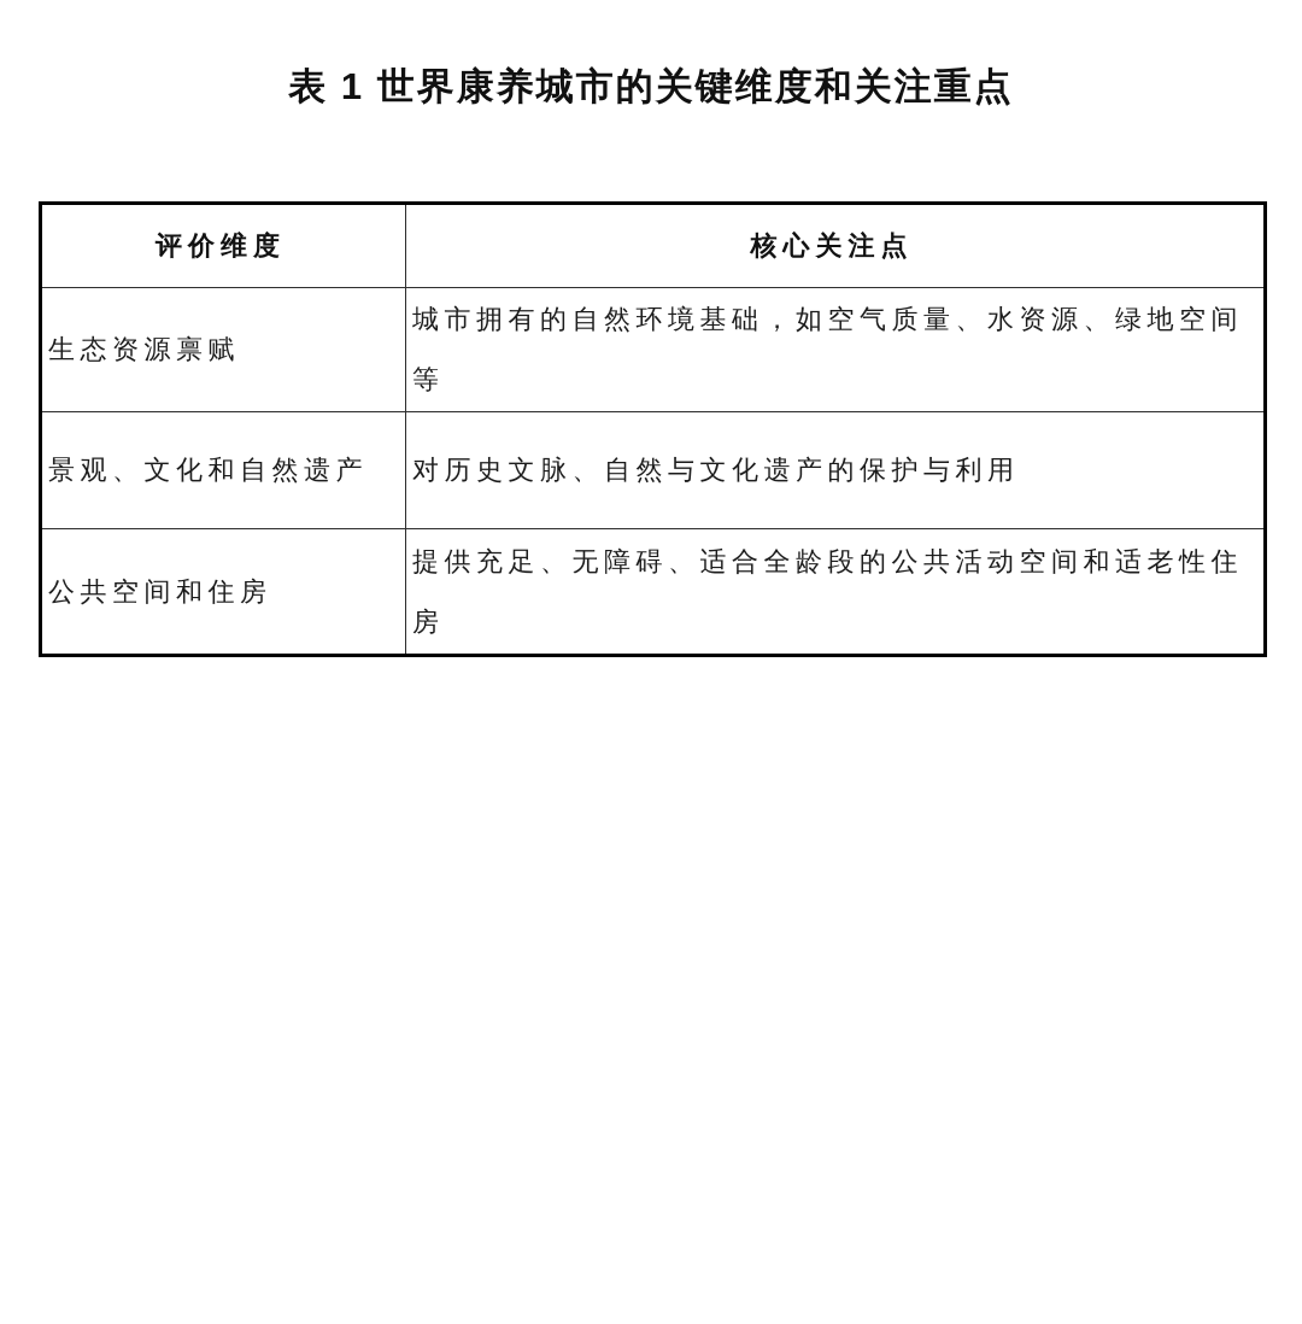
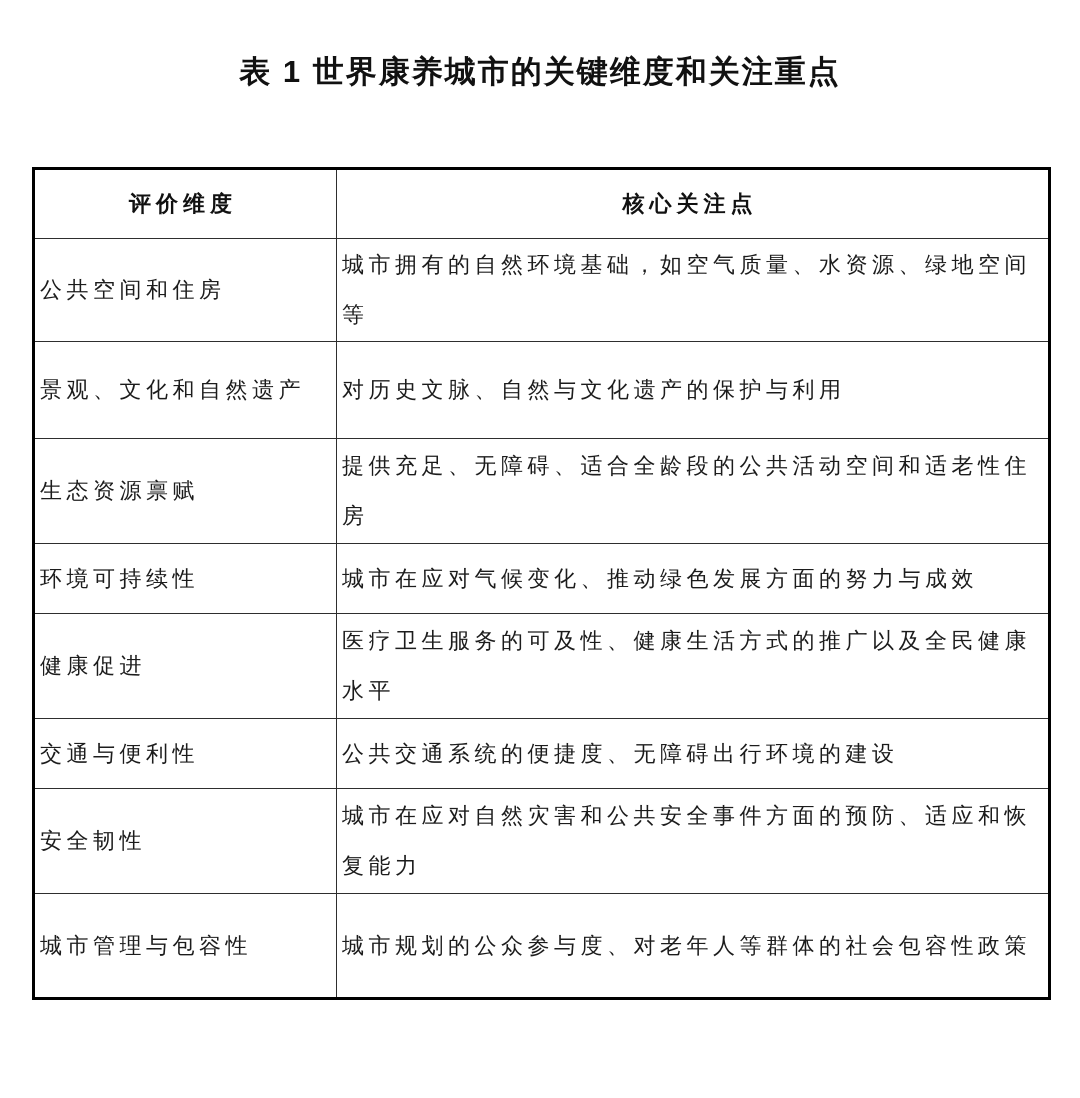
  表 1 世界康养城市的关键维度和关注重点
  评价维度	核心关注点
- 生态资源禀赋	城市拥有的自然环境基础，如空气质量、水资源、绿地空间等
+ 公共空间和住房	城市拥有的自然环境基础，如空气质量、水资源、绿地空间等
  景观、文化和自然遗产	对历史文脉、自然与文化遗产的保护与利用
- 公共空间和住房	提供充足、无障碍、适合全龄段的公共活动空间和适老性住房
+ 生态资源禀赋	提供充足、无障碍、适合全龄段的公共活动空间和适老性住房
+ 环境可持续性	城市在应对气候变化、推动绿色发展方面的努力与成效
+ 健康促进	医疗卫生服务的可及性、健康生活方式的推广以及全民健康水平
+ 交通与便利性	公共交通系统的便捷度、无障碍出行环境的建设
+ 安全韧性	城市在应对自然灾害和公共安全事件方面的预防、适应和恢复能力
+ 城市管理与包容性	城市规划的公众参与度、对老年人等群体的社会包容性政策
